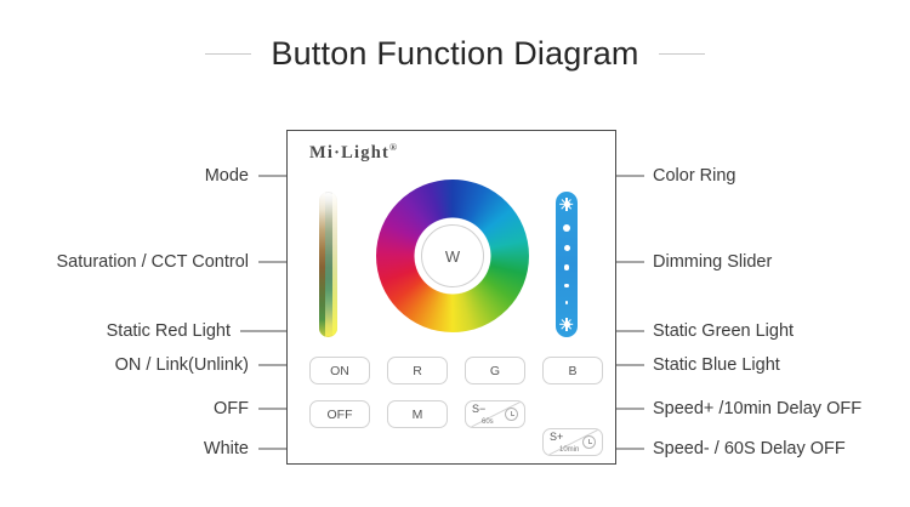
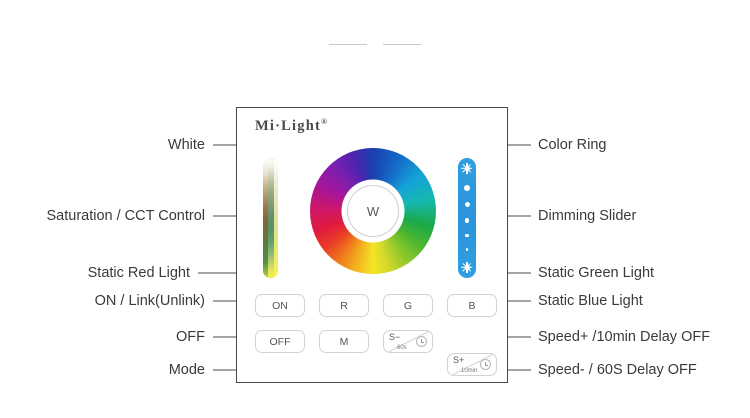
- Button Function Diagram
  Mi·Light®
  W
  ON
  R
  G
  B
  OFF
  M
  S−
  S+
- Mode
+ White
  Saturation / CCT Control
  Static Red Light
  ON / Link(Unlink)
  OFF
- White
+ Mode
  Color Ring
  Dimming Slider
  Static Green Light
  Static Blue Light
  Speed+ /10min Delay OFF
  Speed- / 60S Delay OFF
